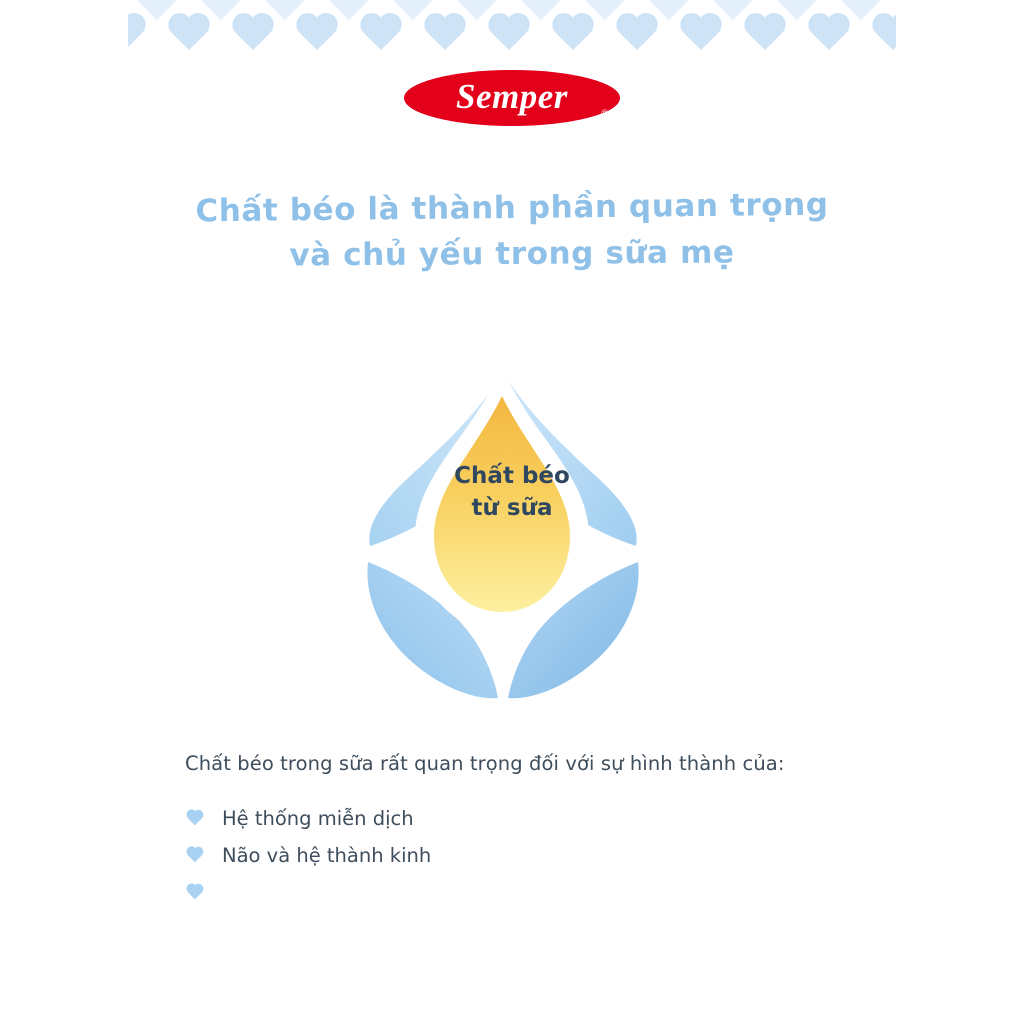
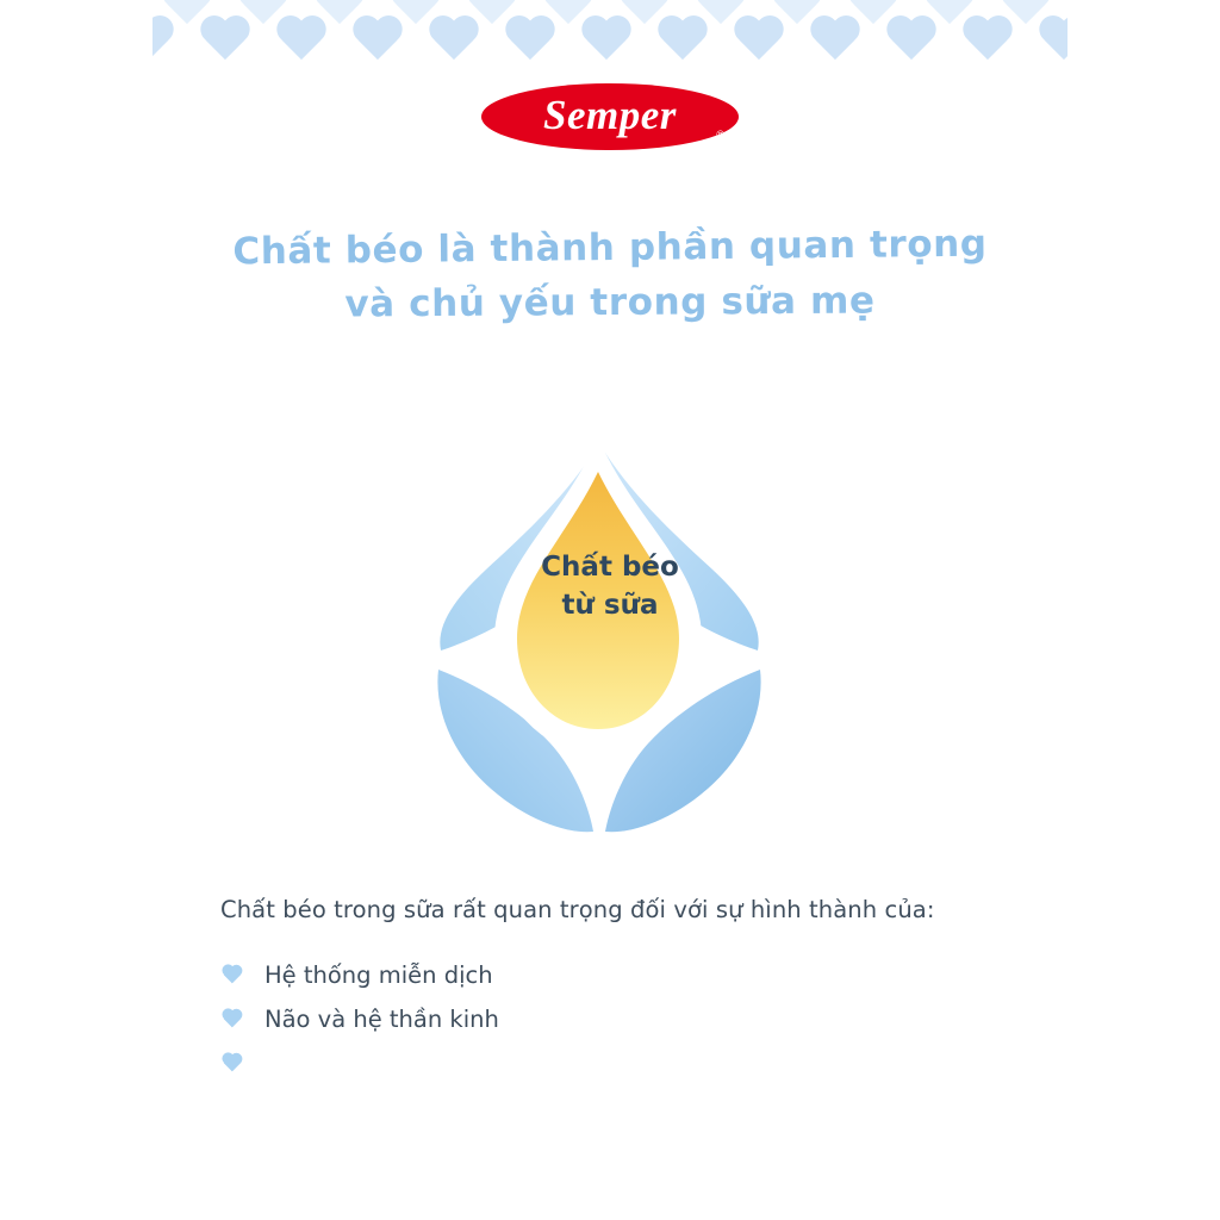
  Semper
  ®
  Chất béo là thành phần quan trọng
  và chủ yếu trong sữa mẹ
  Chất béo
  từ sữa
  Chất béo trong sữa rất quan trọng đối với sự hình thành của:
  Hệ thống miễn dịch
- Não và hệ thành kinh
+ Não và hệ thần kinh
